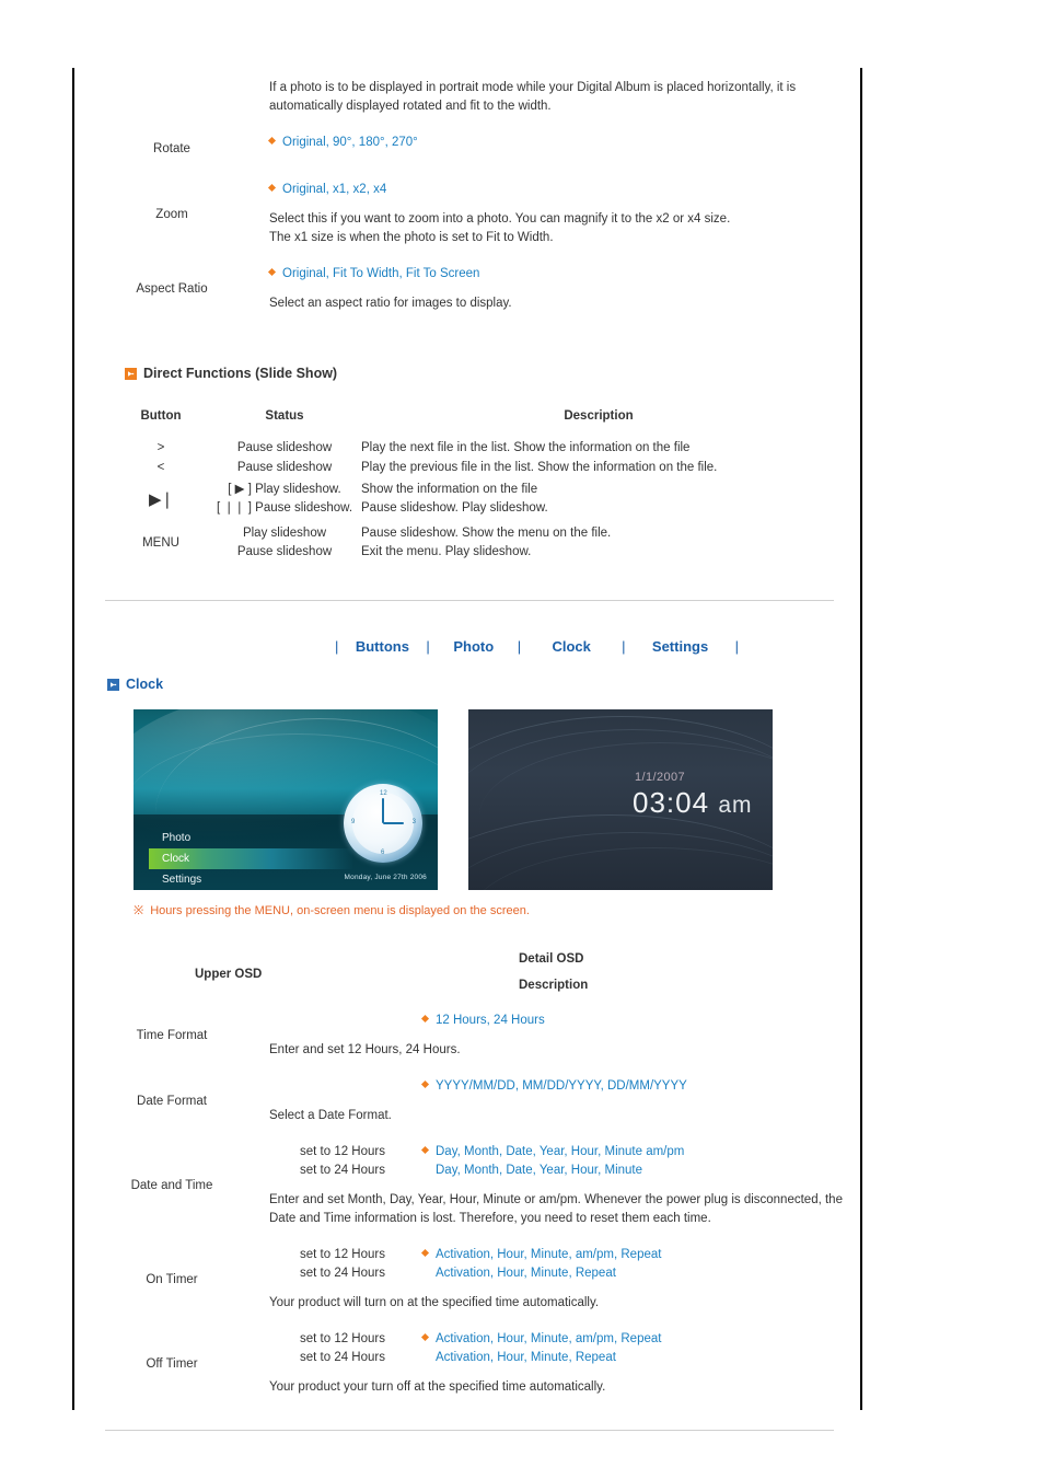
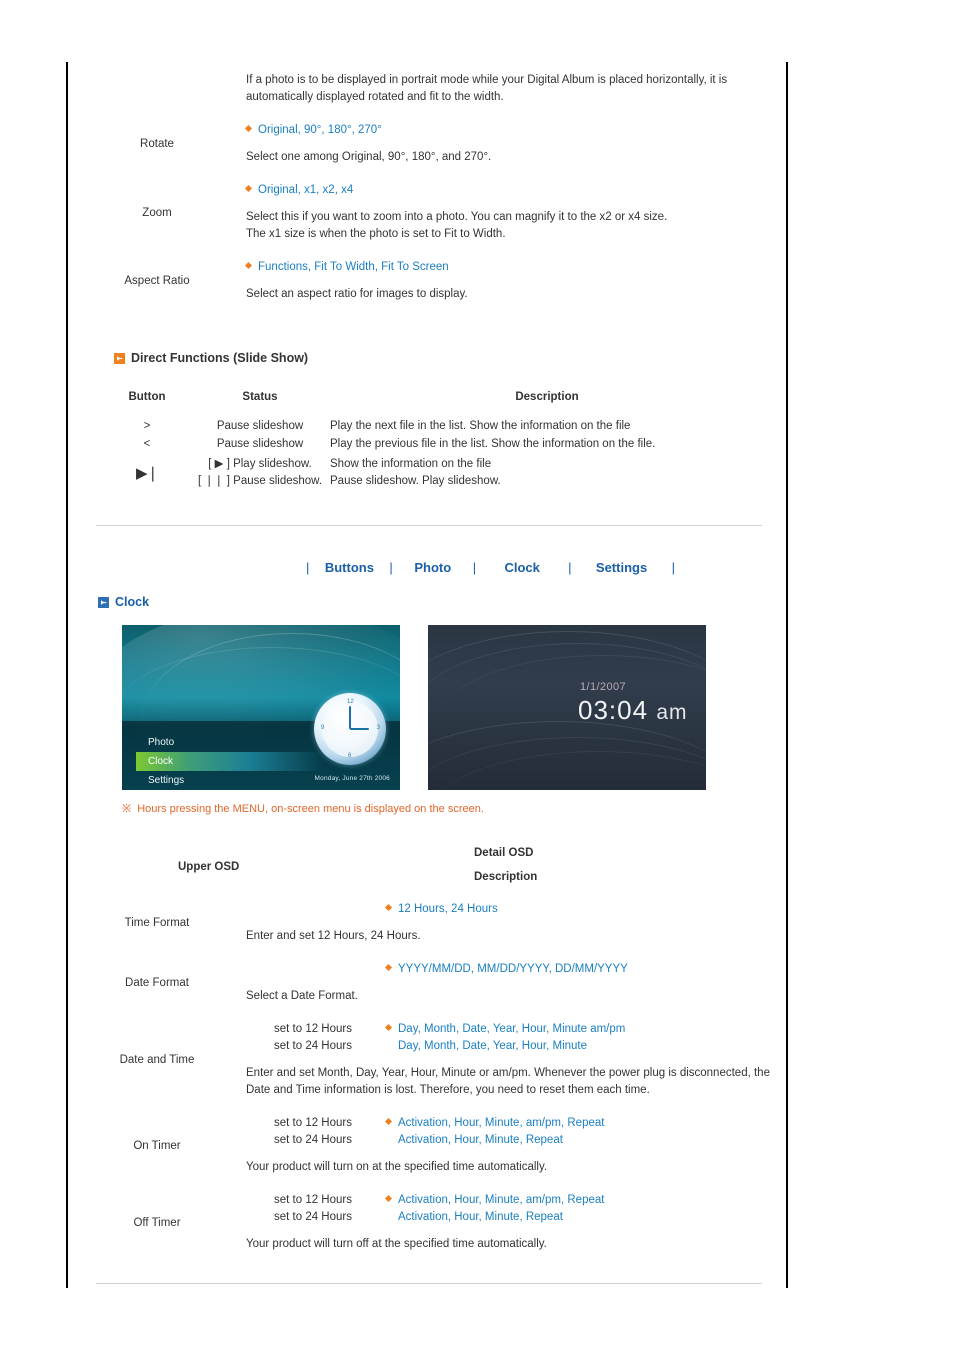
  If a photo is to be displayed in portrait mode while your Digital Album is placed horizontally, it is automatically displayed rotated and fit to the width.
  Rotate
  Original, 90°, 180°, 270°
+ Select one among Original, 90°, 180°, and 270°.
  Zoom
  Original, x1, x2, x4
  Select this if you want to zoom into a photo. You can magnify it to the x2 or x4 size.
  The x1 size is when the photo is set to Fit to Width.
  Aspect Ratio
- Original, Fit To Width, Fit To Screen
+ Functions, Fit To Width, Fit To Screen
  Select an aspect ratio for images to display.
  Direct Functions (Slide Show)
  Button	Status	Description
  >	Pause slideshow	Play the next file in the list. Show the information on the file
  <	Pause slideshow	Play the previous file in the list. Show the information on the file.
  ▶❘	[ ▶ ] Play slideshow. [ ❘❘ ] Pause slideshow.	Show the information on the file Pause slideshow. Play slideshow.
- MENU	Play slideshow Pause slideshow	Pause slideshow. Show the menu on the file. Exit the menu. Play slideshow.
  |
  Buttons
  |
  Photo
  |
  Clock
  |
  Settings
  |
  Clock
  Photo
  Clock
  Settings
  1/1/2007
  03:04 am
  ※
  Hours pressing the MENU, on-screen menu is displayed on the screen.
  Upper OSD
  Detail OSD
  Description
  Time Format
  12 Hours, 24 Hours
  Enter and set 12 Hours, 24 Hours.
  Date Format
  YYYY/MM/DD, MM/DD/YYYY, DD/MM/YYYY
  Select a Date Format.
  Date and Time
  set to 12 Hours
  Day, Month, Date, Year, Hour, Minute am/pm
  set to 24 Hours
  Day, Month, Date, Year, Hour, Minute
  Enter and set Month, Day, Year, Hour, Minute or am/pm. Whenever the power plug is disconnected, the
  Date and Time information is lost. Therefore, you need to reset them each time.
  On Timer
  set to 12 Hours
  Activation, Hour, Minute, am/pm, Repeat
  set to 24 Hours
  Activation, Hour, Minute, Repeat
  Your product will turn on at the specified time automatically.
  Off Timer
  set to 12 Hours
  Activation, Hour, Minute, am/pm, Repeat
  set to 24 Hours
  Activation, Hour, Minute, Repeat
- Your product your turn off at the specified time automatically.
+ Your product will turn off at the specified time automatically.
